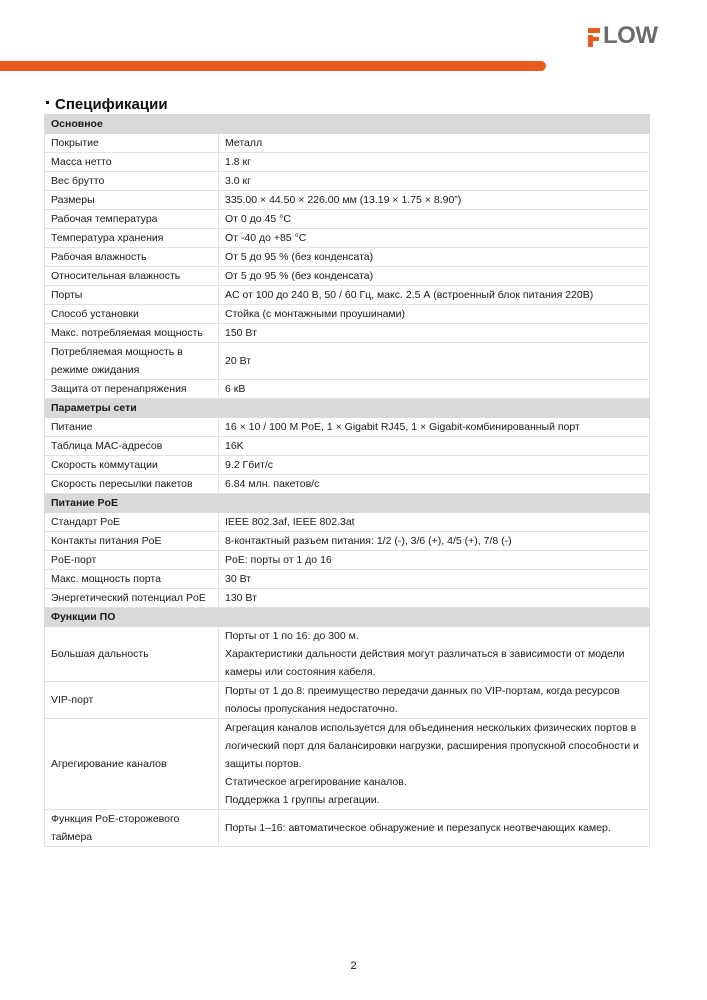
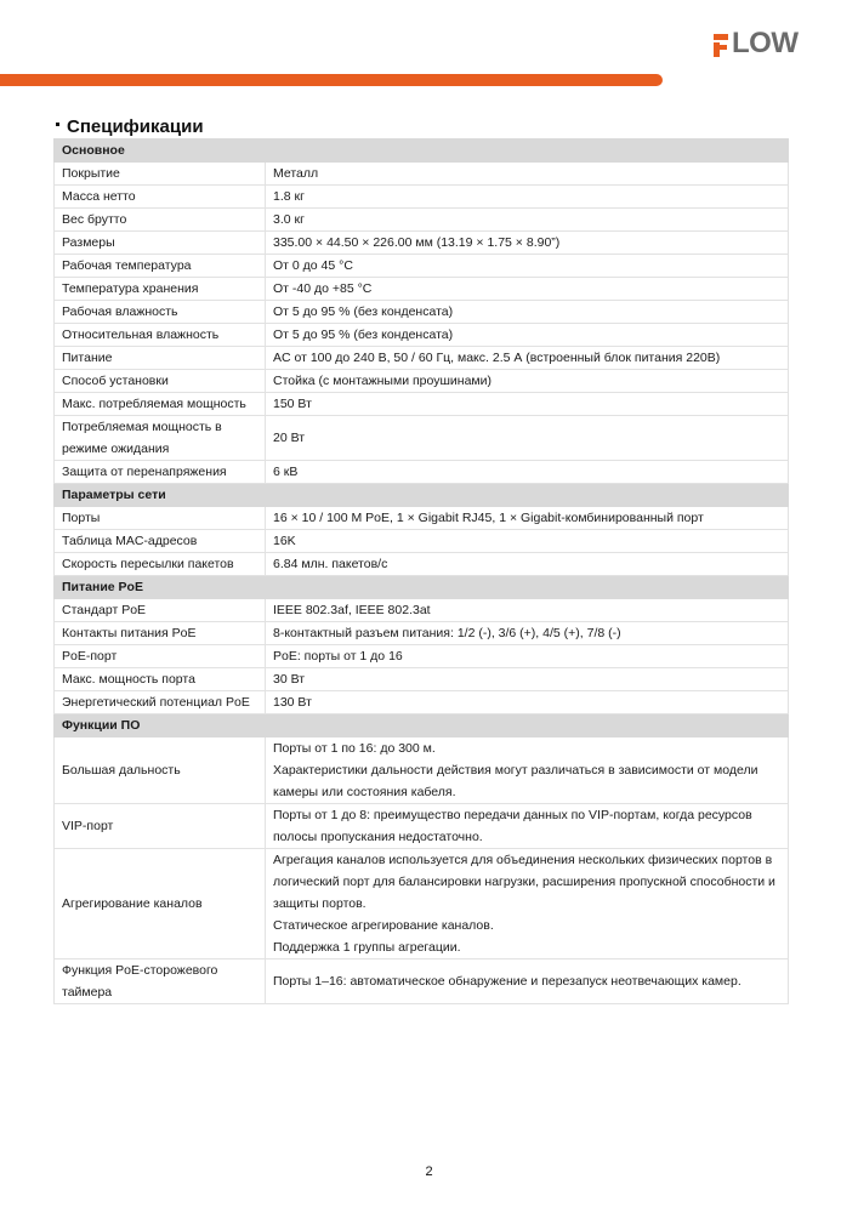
  LOW
  Спецификации
  Основное
  Покрытие	Металл
  Масса нетто	1.8 кг
  Вес брутто	3.0 кг
  Размеры	335.00 × 44.50 × 226.00 мм (13.19 × 1.75 × 8.90”)
  Рабочая температура	От 0 до 45 °C
  Температура хранения	От -40 до +85 °C
  Рабочая влажность	От 5 до 95 % (без конденсата)
  Относительная влажность	От 5 до 95 % (без конденсата)
- Порты	AC от 100 до 240 В, 50 / 60 Гц, макс. 2.5 А (встроенный блок питания 220В)
+ Питание	AC от 100 до 240 В, 50 / 60 Гц, макс. 2.5 А (встроенный блок питания 220В)
  Способ установки	Стойка (с монтажными проушинами)
  Макс. потребляемая мощность	150 Вт
  Потребляемая мощность в режиме ожидания	20 Вт
  Защита от перенапряжения	6 кВ
  Параметры сети
- Питание	16 × 10 / 100 M PoE, 1 × Gigabit RJ45, 1 × Gigabit-комбинированный порт
+ Порты	16 × 10 / 100 M PoE, 1 × Gigabit RJ45, 1 × Gigabit-комбинированный порт
  Таблица MAC-адресов	16K
- Скорость коммутации	9.2 Гбит/с
  Скорость пересылки пакетов	6.84 млн. пакетов/с
  Питание PoE
  Стандарт PoE	IEEE 802.3af, IEEE 802.3at
  Контакты питания PoE	8-контактный разъем питания: 1/2 (-), 3/6 (+), 4/5 (+), 7/8 (-)
  PoE-порт	PoE: порты от 1 до 16
  Макс. мощность порта	30 Вт
  Энергетический потенциал PoE	130 Вт
  Функции ПО
  Большая дальность	Порты от 1 по 16: до 300 м.Характеристики дальности действия могут различаться в зависимости от модели камеры или состояния кабеля.
  VIP-порт	Порты от 1 до 8: преимущество передачи данных по VIP-портам, когда ресурсов полосы пропускания недостаточно.
  Агрегирование каналов	Агрегация каналов используется для объединения нескольких физических портов в логический порт для балансировки нагрузки, расширения пропускной способности и защиты портов.Статическое агрегирование каналов.Поддержка 1 группы агрегации.
  Функция PoE-сторожевого таймера	Порты 1–16: автоматическое обнаружение и перезапуск неотвечающих камер.
  2
